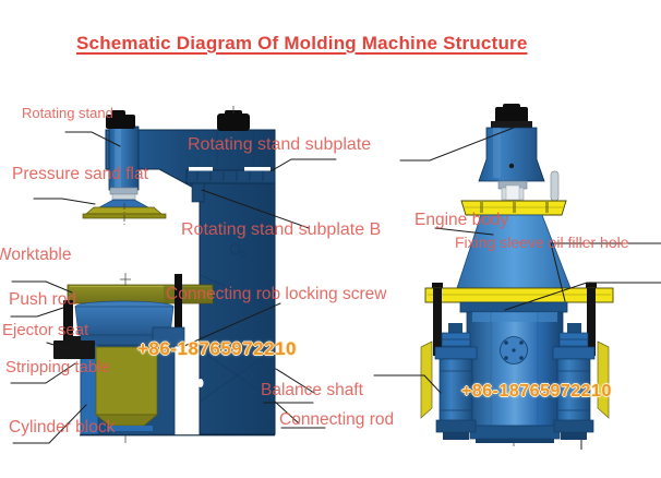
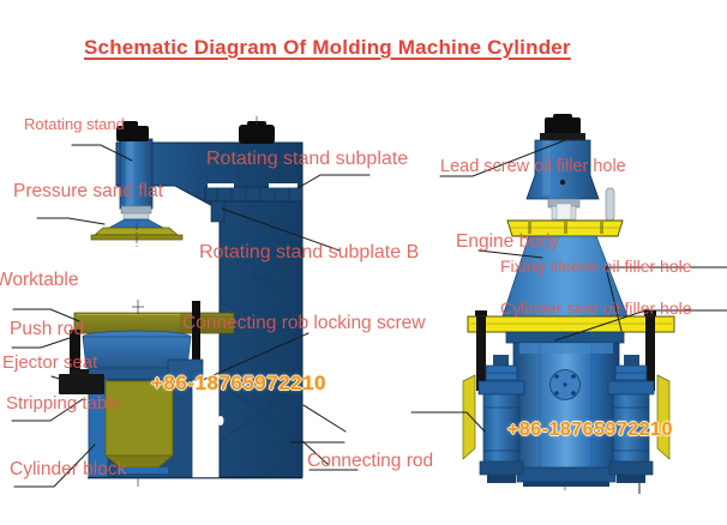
- Schematic Diagram Of Molding Machine Structure
+ Schematic Diagram Of Molding Machine Cylinder
  Rotating stand
  Pressure sand flat
  Rotating stand subplate
+ Lead screw oil filler hole
  Rotating stand subplate B
  Engine body
  Fixing sleeve oil filler hole
  Worktable
+ Cylinder seat oil filler hole
  Push rod
  Connecting rob locking screw
  Ejector seat
  Stripping table
- Balance shaft
  Cylinder block
  Connecting rod
  +86-18765972210
  +86-18765972210
